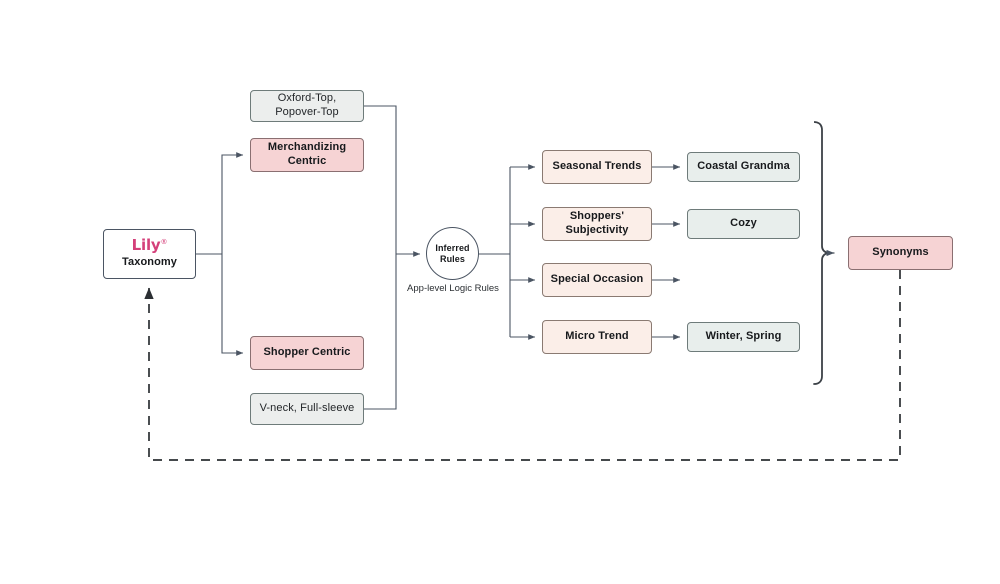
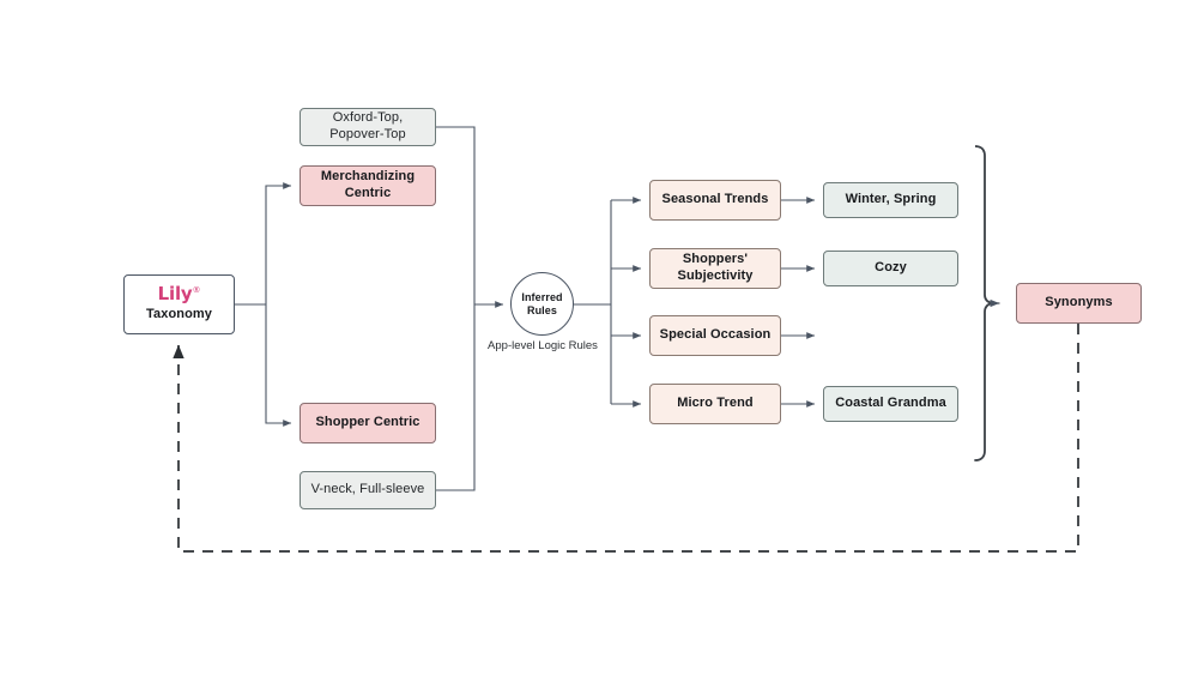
  Lily®
  Taxonomy
  Oxford-Top, Popover-Top
  Merchandizing Centric
  Shopper Centric
  V-neck, Full-sleeve
  Inferred
  Rules
  App-level Logic Rules
  Seasonal Trends
  Shoppers' Subjectivity
  Special Occasion
  Micro Trend
- Coastal Grandma
+ Winter, Spring
  Cozy
- Winter, Spring
+ Coastal Grandma
  Synonyms
